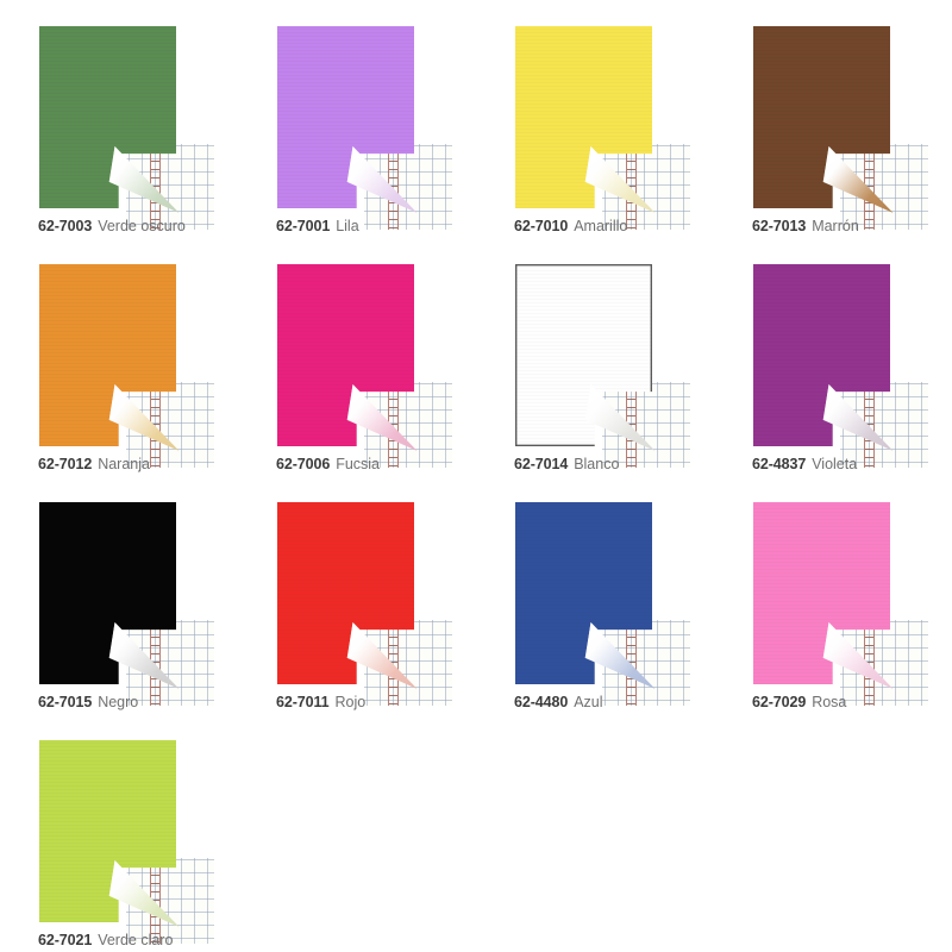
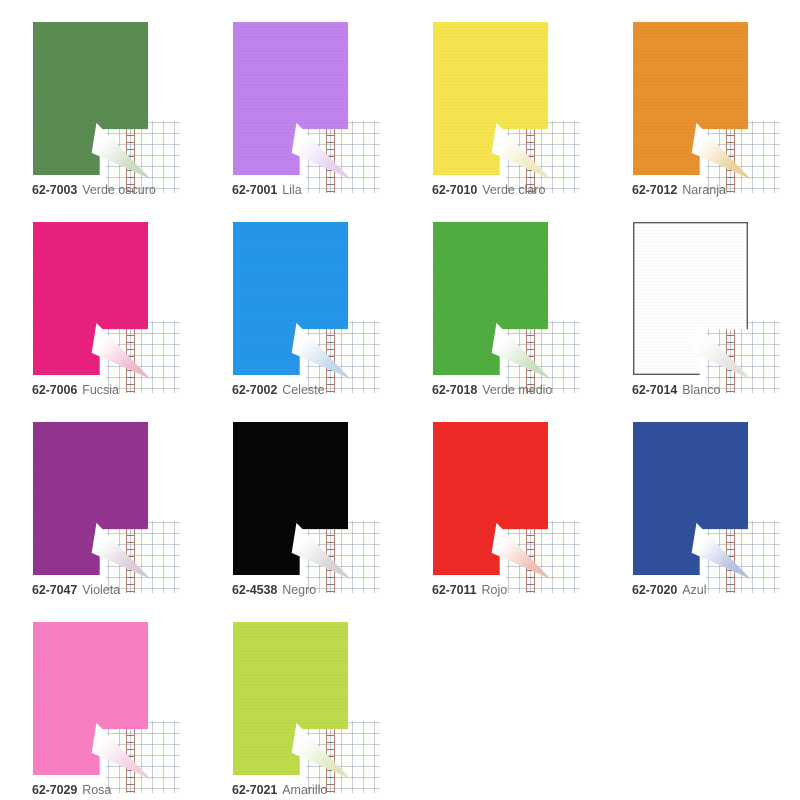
  62-7003 Verde oscuro
  62-7001 Lila
- 62-7010 Amarillo
+ 62-7010 Verde claro
- 62-7013 Marrón
  62-7012 Naranja
  62-7006 Fucsia
+ 62-7002 Celeste
+ 62-7018 Verde medio
  62-7014 Blanco
- 62-4837 Violeta
+ 62-7047 Violeta
- 62-7015 Negro
+ 62-4538 Negro
  62-7011 Rojo
- 62-4480 Azul
+ 62-7020 Azul
  62-7029 Rosa
- 62-7021 Verde claro
+ 62-7021 Amarillo
